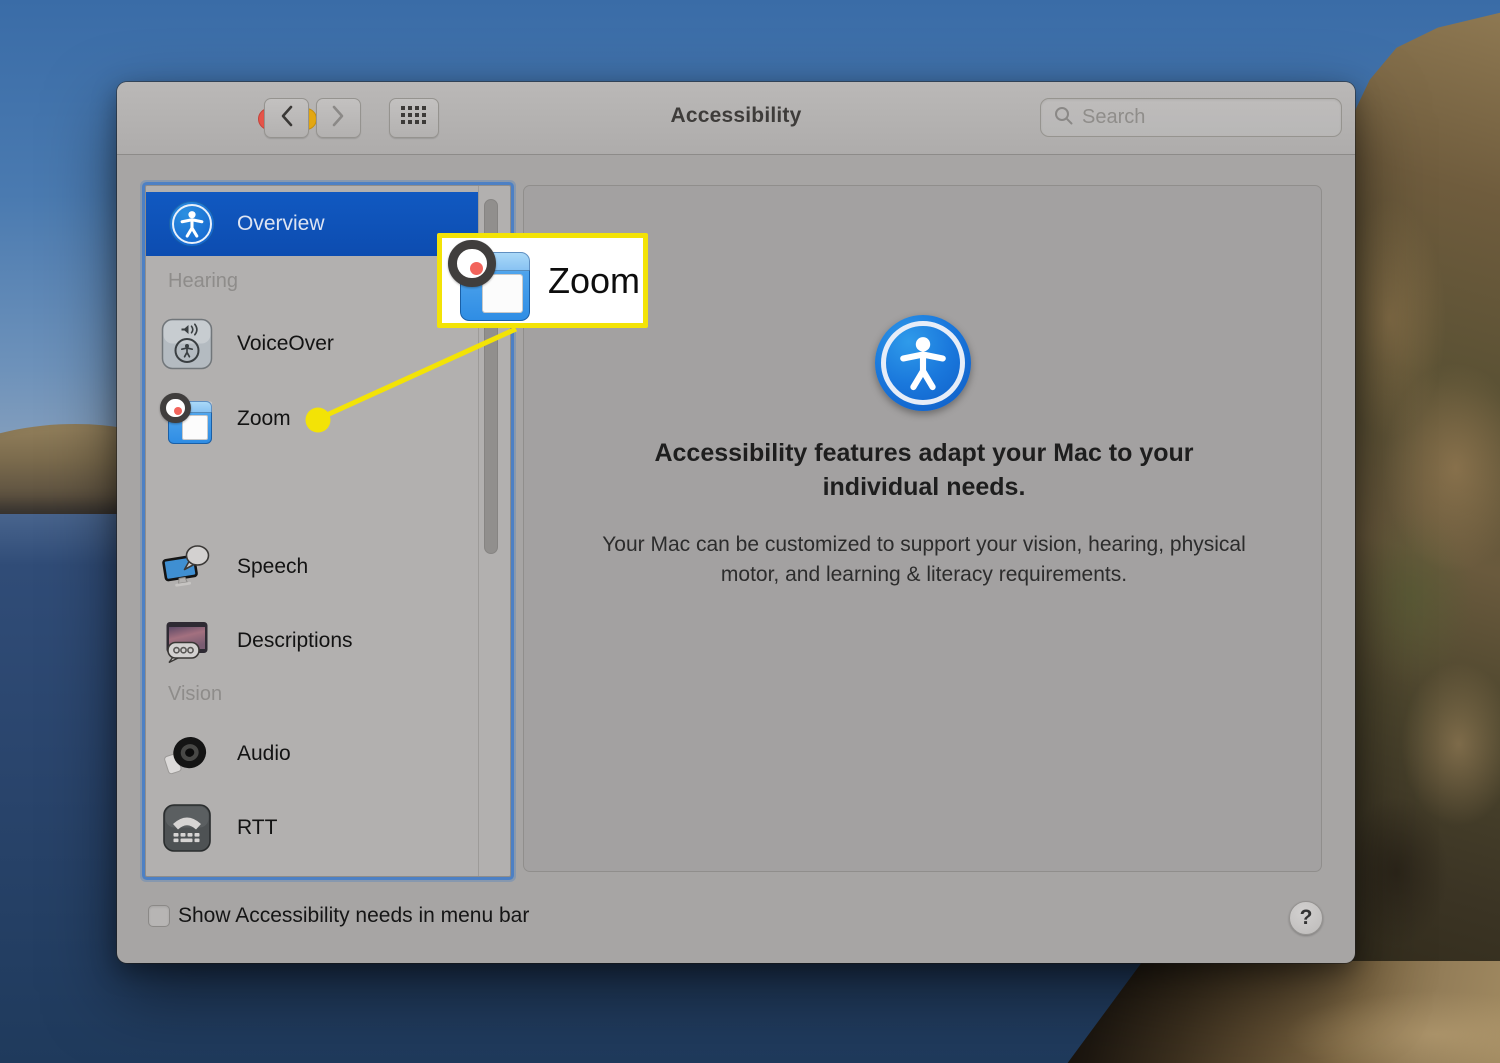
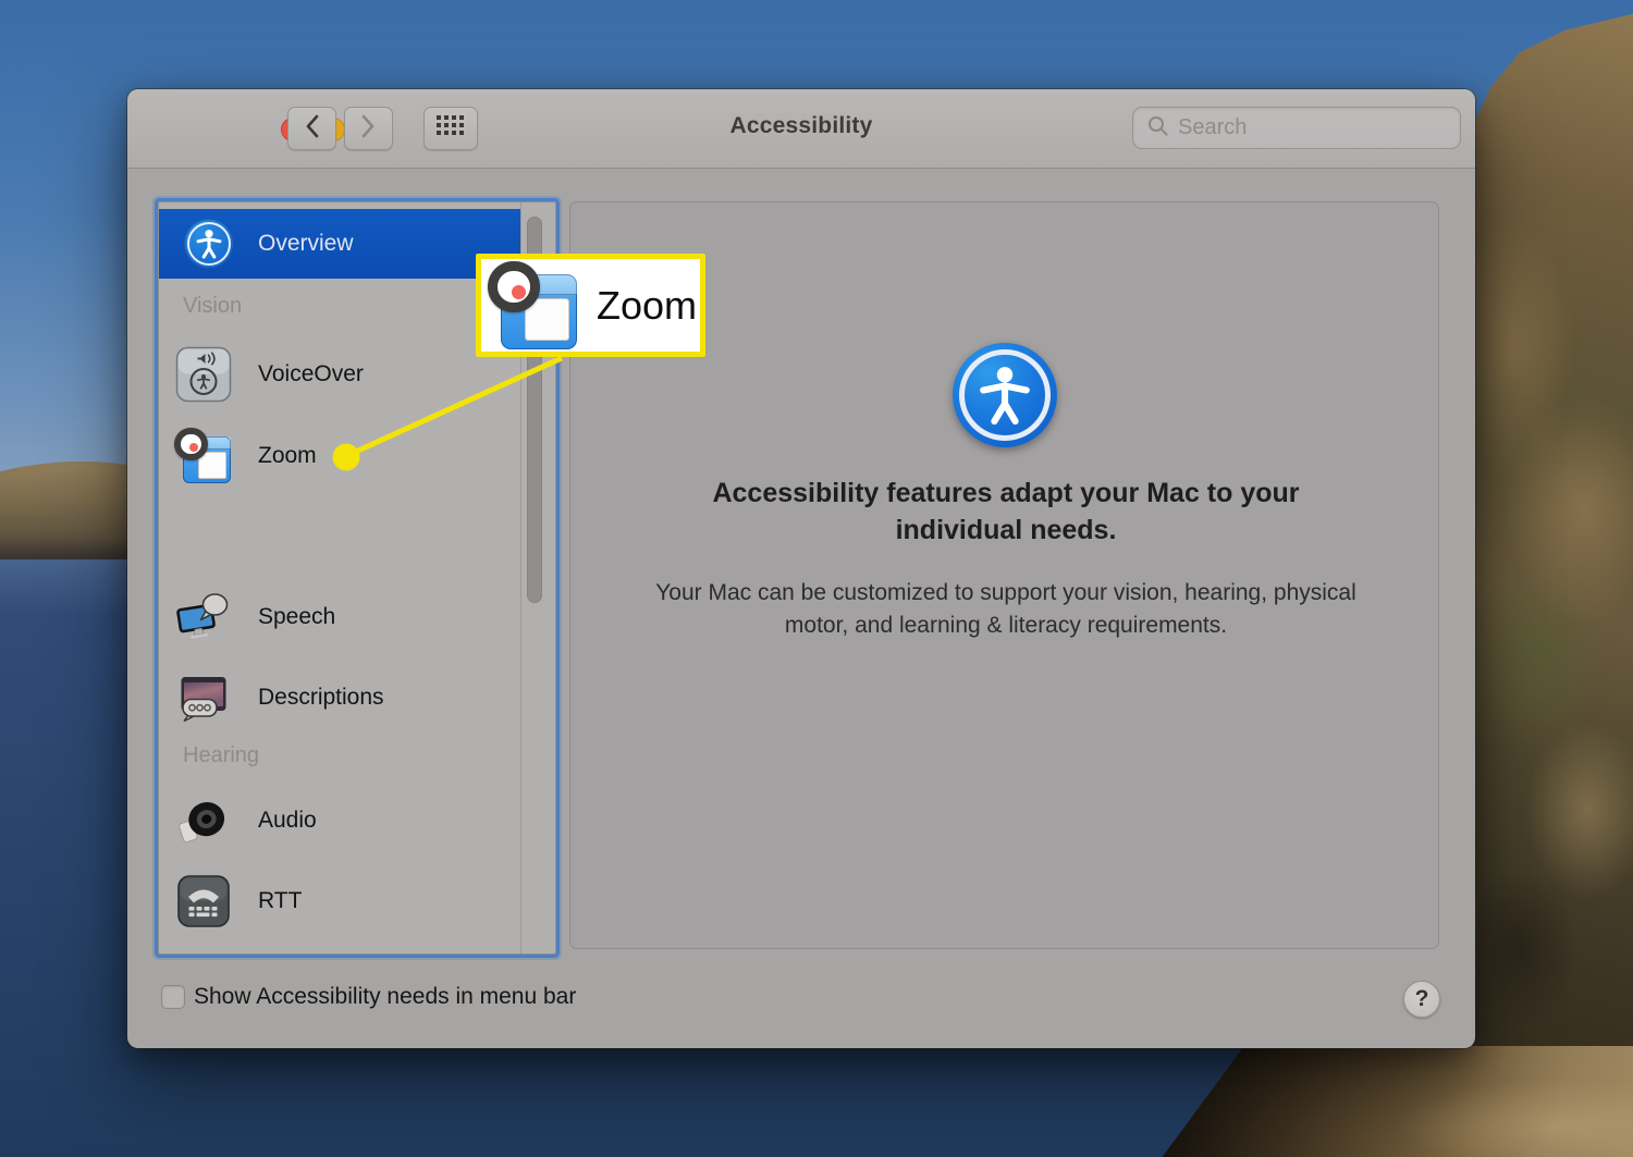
  Accessibility
  Search
  Overview
- Hearing
+ Vision
  VoiceOver
  Zoom
  Speech
  Descriptions
- Vision
+ Hearing
  Audio
  RTT
  Accessibility features adapt your Mac to your individual needs.
  Your Mac can be customized to support your vision, hearing, physical motor, and learning & literacy requirements.
  Show Accessibility needs in menu bar
  ?
  Zoom
